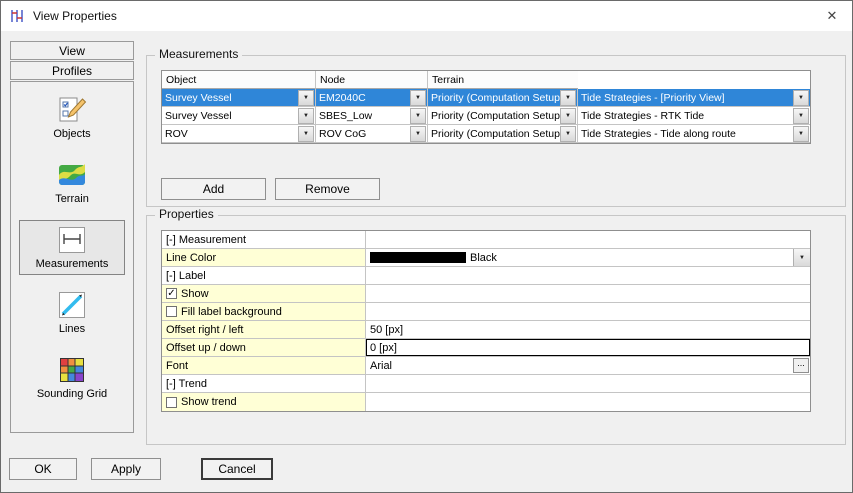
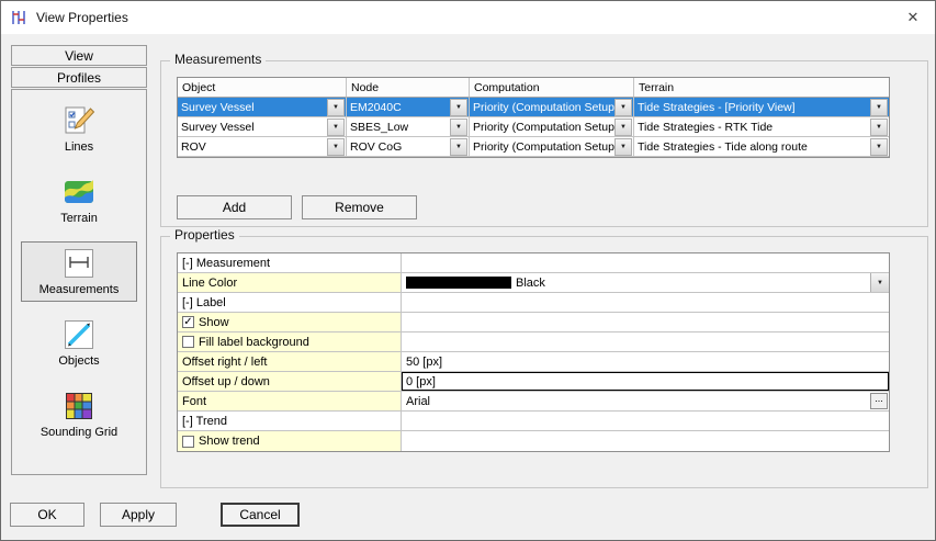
  View Properties
  ✕
  View
  Profiles
- Objects
+ Lines
  Terrain
  Measurements
- Lines
+ Objects
  Sounding Grid
  Measurements
  Object
  Node
+ Computation
  Terrain
  Survey Vessel
  EM2040C
  Priority (Computation Setup
  Tide Strategies - [Priority View]
  Survey Vessel
  SBES_Low
  Priority (Computation Setup
  Tide Strategies - RTK Tide
  ROV
  ROV CoG
  Priority (Computation Setup
  Tide Strategies - Tide along route
  Add
  Remove
  Properties
  [-] Measurement
  Line Color
  Black
  [-] Label
  ✓
  Show
  Fill label background
  Offset right / left
  50 [px]
  Offset up / down
  0 [px]
  Font
  Arial
  ...
  [-] Trend
  Show trend
  OK
  Apply
  Cancel
